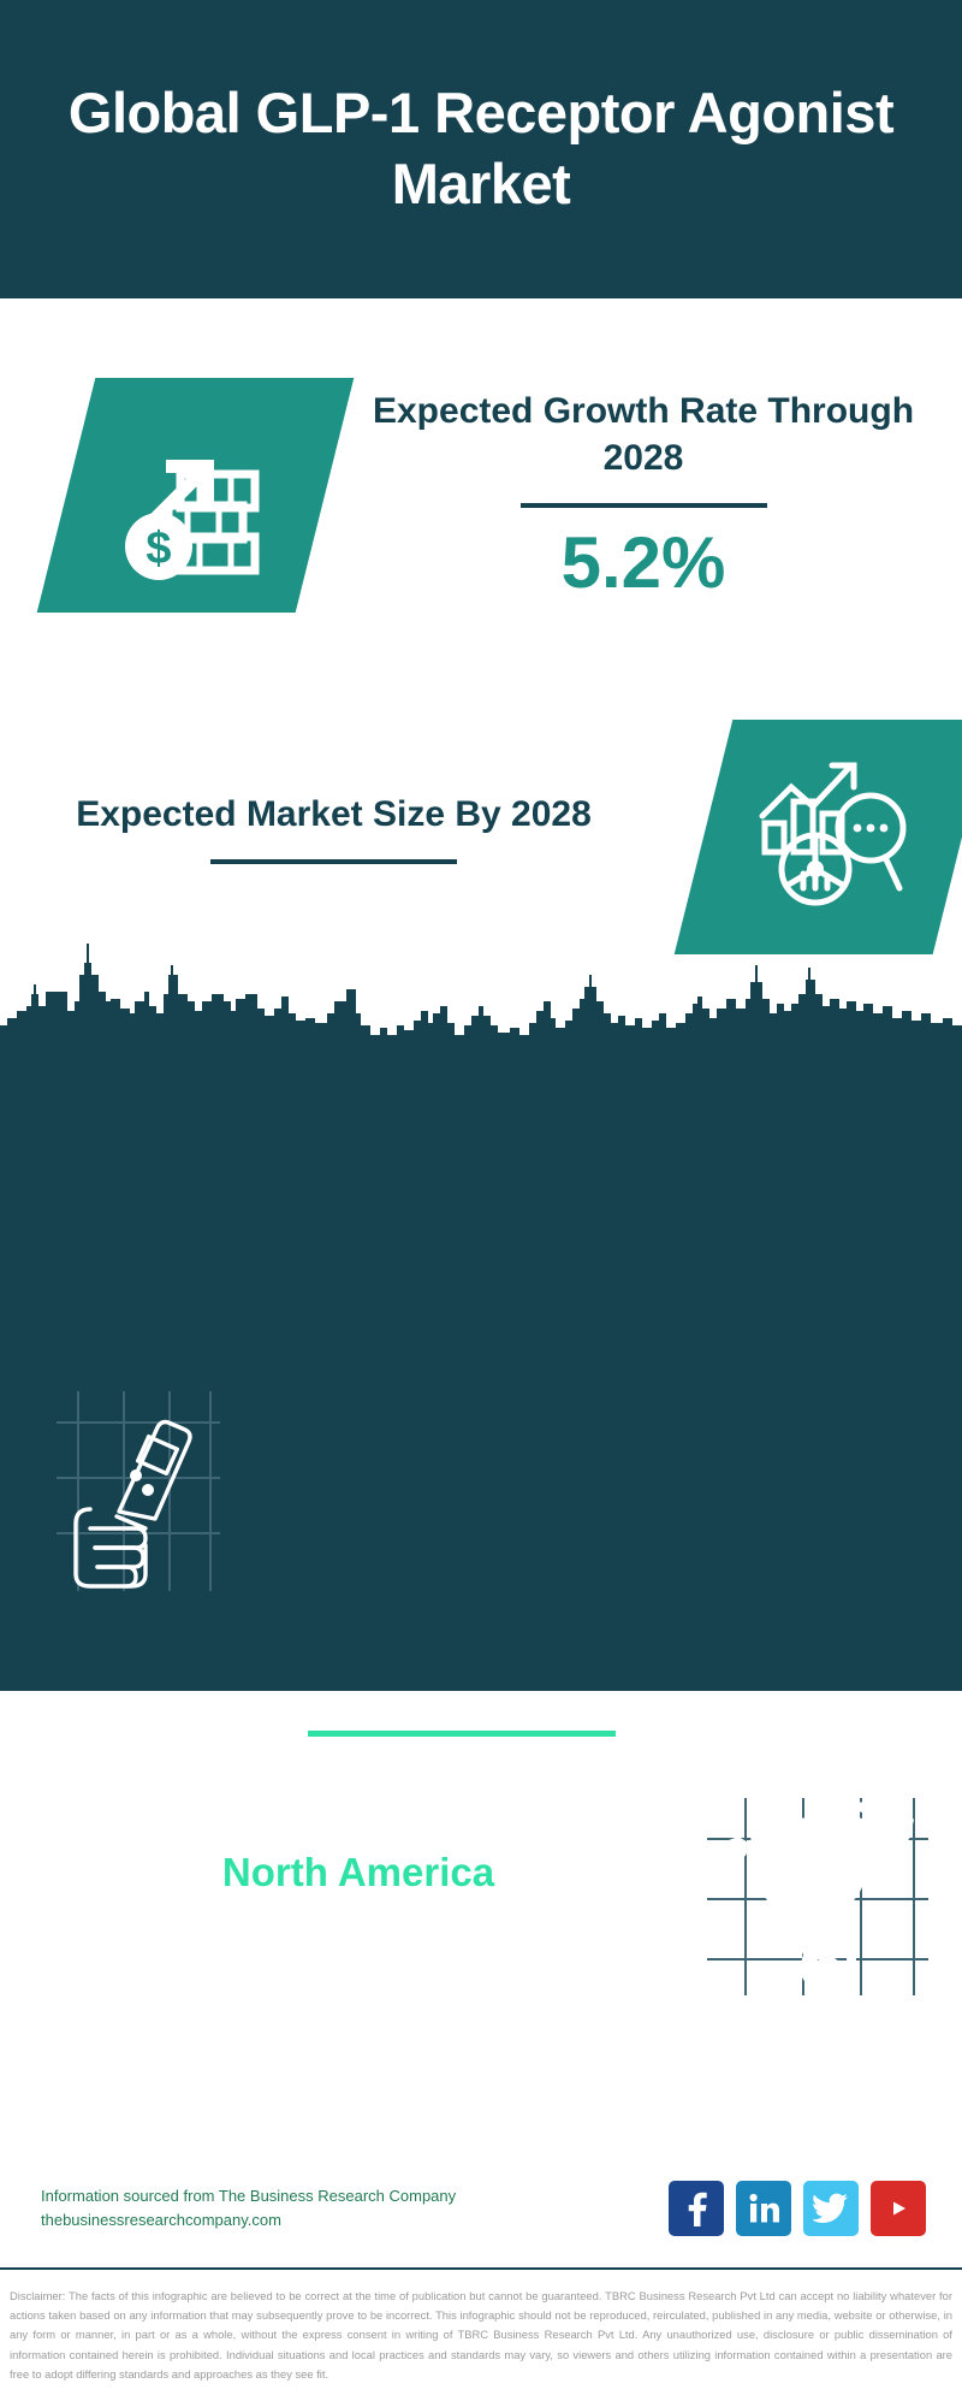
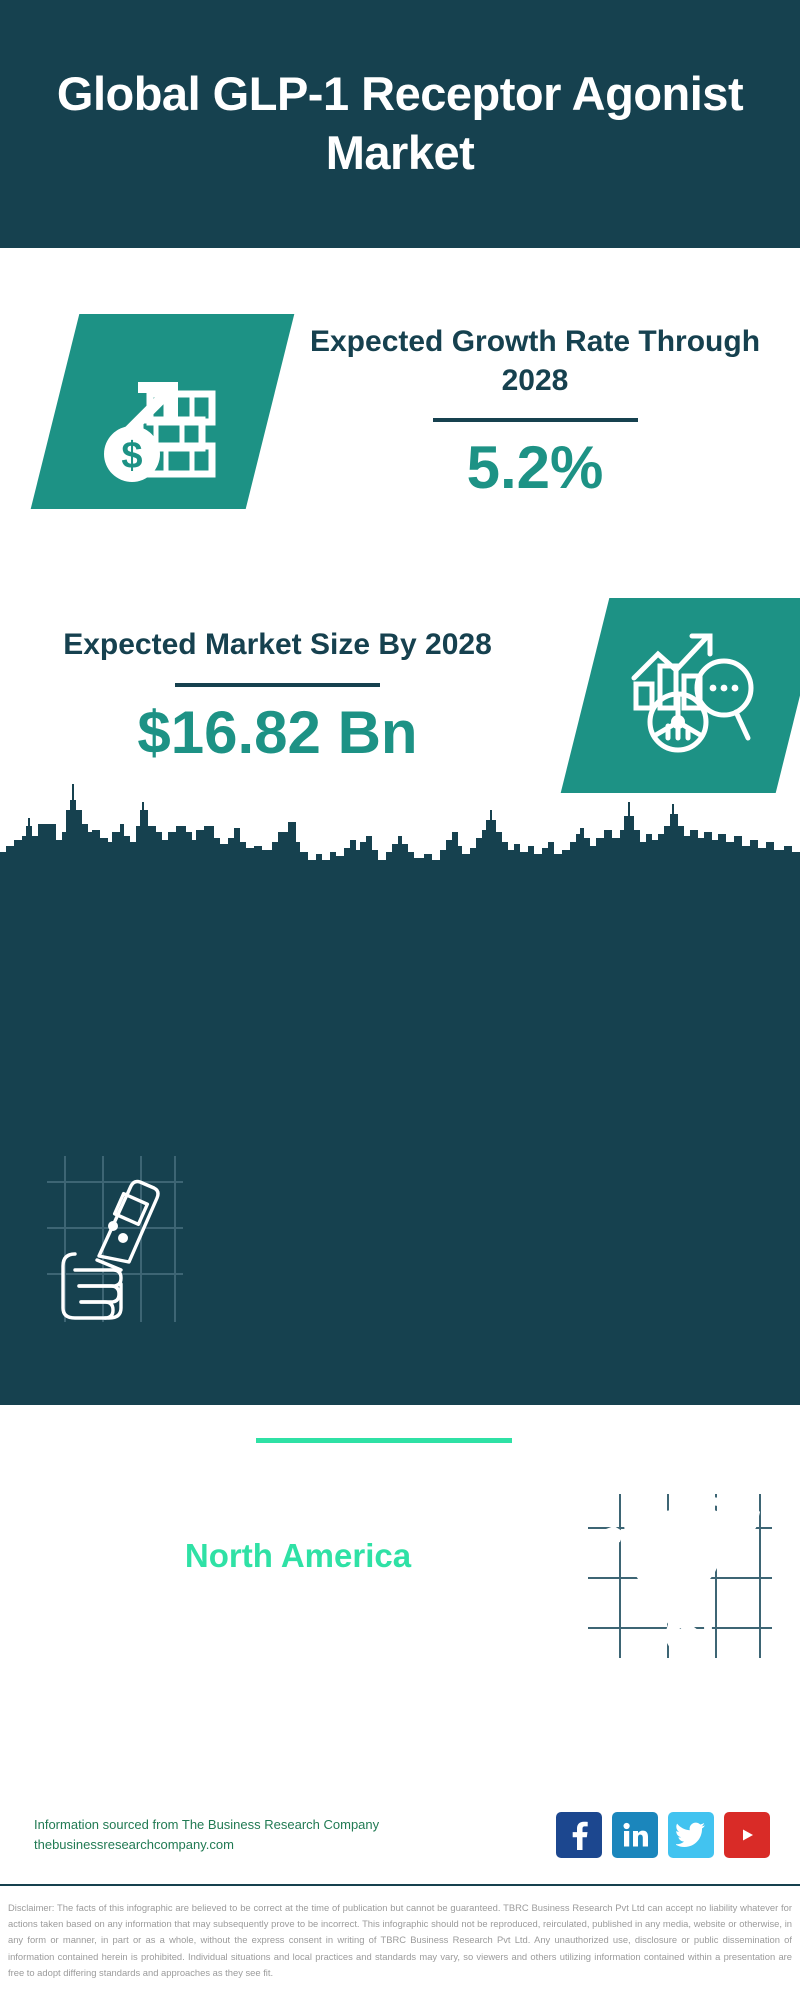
  Global GLP-1 Receptor Agonist Market
  Expected Growth Rate Through 2028
  5.2%
  Expected Market Size By 2028
+ $16.82 Bn
  North America
  Information sourced from The Business Research Company
  thebusinessresearchcompany.com
  Disclaimer: The facts of this infographic are believed to be correct at the time of publication but cannot be guaranteed. TBRC Business Research Pvt Ltd can accept no liability whatever for actions taken based on any information that may subsequently prove to be incorrect. This infographic should not be reproduced, reirculated, published in any media, website or otherwise, in any form or manner, in part or as a whole, without the express consent in writing of TBRC Business Research Pvt Ltd. Any unauthorized use, disclosure or public dissemination of information contained herein is prohibited. Individual situations and local practices and standards may vary, so viewers and others utilizing information contained within a presentation are free to adopt differing standards and approaches as they see fit.
